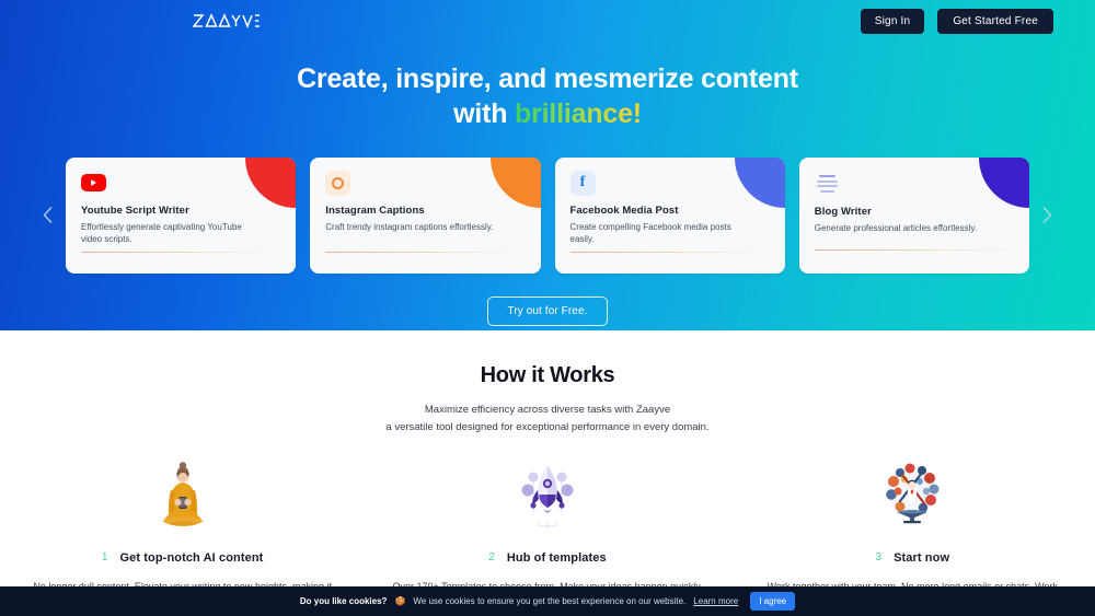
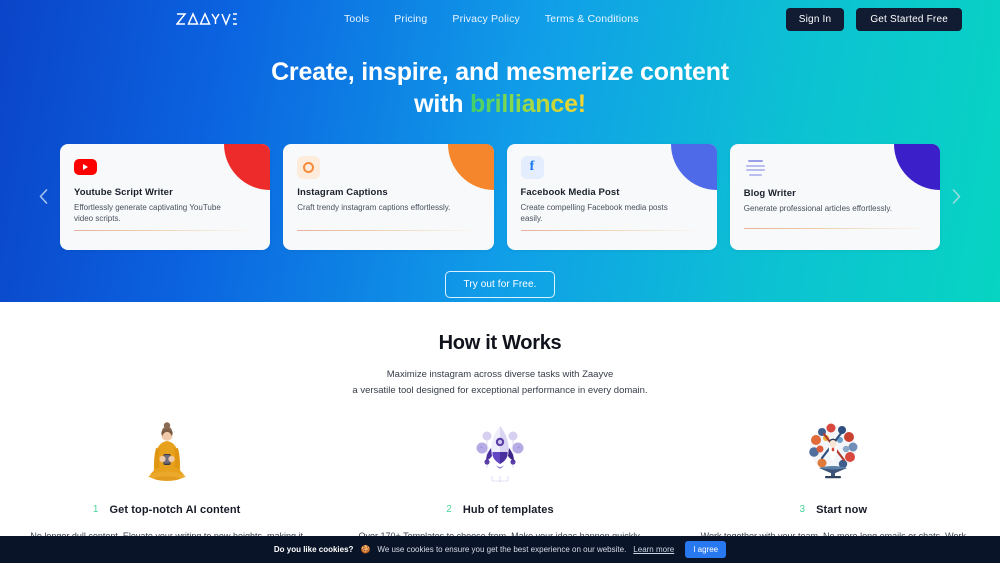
+ Tools
+ Pricing
+ Privacy Policy
+ Terms & Conditions
  Sign In
  Get Started Free
  Create, inspire, and mesmerize content
  with brilliance!
  Youtube Script Writer
  Effortlessly generate captivating YouTube video scripts.
  Instagram Captions
  Craft trendy instagram captions effortlessly.
  f
  Facebook Media Post
  Create compelling Facebook media posts easily.
  Blog Writer
  Generate professional articles effortlessly.
  Try out for Free.
  How it Works
- Maximize efficiency across diverse tasks with Zaayve
+ Maximize instagram across diverse tasks with Zaayve
  a versatile tool designed for exceptional performance in every domain.
  1
  Get top-notch AI content
  2
  Hub of templates
  3
  Start now
  Do you like cookies?
  🍪
  We use cookies to ensure you get the best experience on our website.
  Learn more
  I agree
